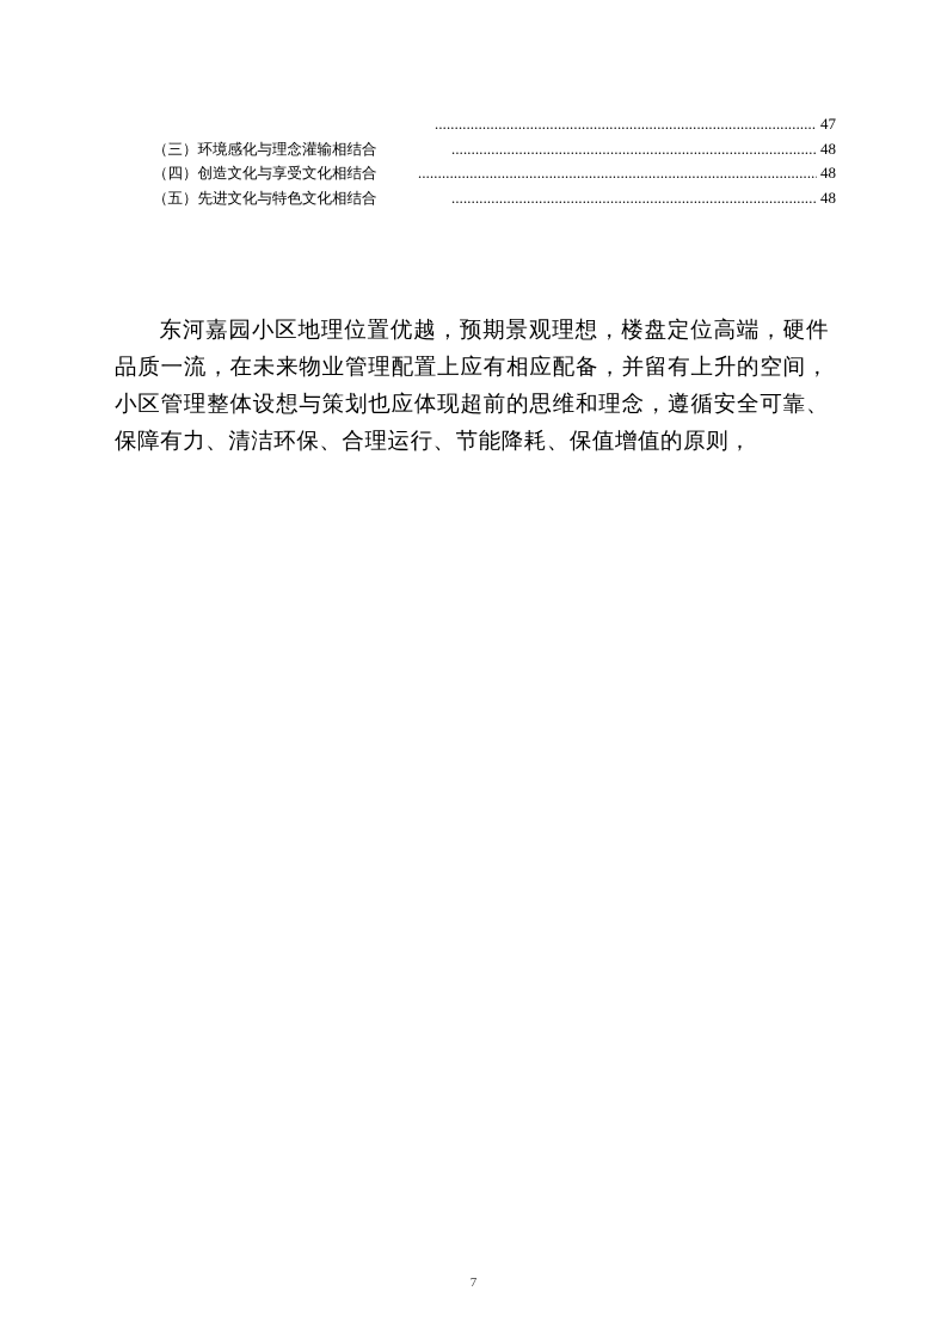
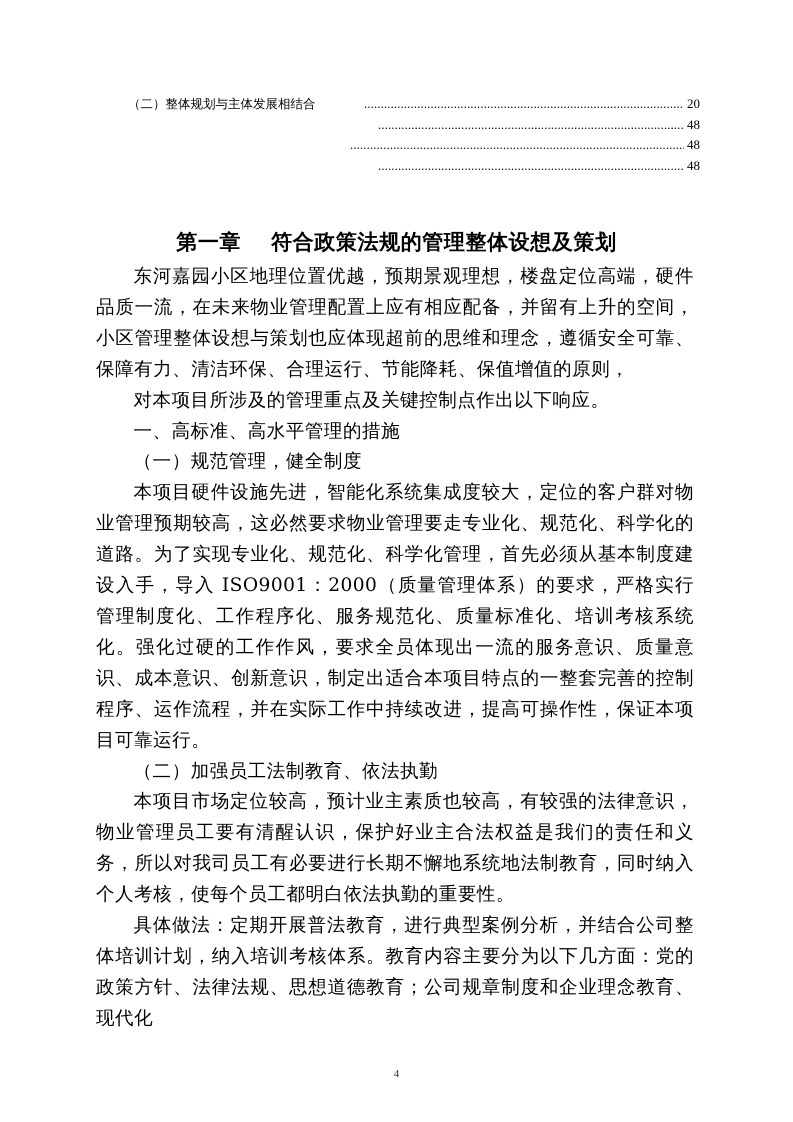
+ （二）整体规划与主体发展相结合
  ................................................................................................
- 47
+ 20
- （三）环境感化与理念灌输相结合
  ............................................................................................
  48
- （四）创造文化与享受文化相结合
  ....................................................................................................
  48
- （五）先进文化与特色文化相结合
  ............................................................................................
  48
+ 第一章 符合政策法规的管理整体设想及策划
  东河嘉园小区地理位置优越，预期景观理想，楼盘定位高端，硬件品质一流，在未来物业管理配置上应有相应配备，并留有上升的空间，小区管理整体设想与策划也应体现超前的思维和理念，遵循安全可靠、保障有力、清洁环保、合理运行、节能降耗、保值增值的原则，
+ 对本项目所涉及的管理重点及关键控制点作出以下响应。
+ 一、高标准、高水平管理的措施
+ （一）规范管理，健全制度
+ 本项目硬件设施先进，智能化系统集成度较大，定位的客户群对物业管理预期较高，这必然要求物业管理要走专业化、规范化、科学化的道路。为了实现专业化、规范化、科学化管理，首先必须从基本制度建设入手，导入 ISO9001：2000（质量管理体系）的要求，严格实行管理制度化、工作程序化、服务规范化、质量标准化、培训考核系统化。强化过硬的工作作风，要求全员体现出一流的服务意识、质量意识、成本意识、创新意识，制定出适合本项目特点的一整套完善的控制程序、运作流程，并在实际工作中持续改进，提高可操作性，保证本项目可靠运行。
+ （二）加强员工法制教育、依法执勤
+ 本项目市场定位较高，预计业主素质也较高，有较强的法律意识，物业管理员工要有清醒认识，保护好业主合法权益是我们的责任和义务，所以对我司员工有必要进行长期不懈地系统地法制教育，同时纳入个人考核，使每个员工都明白依法执勤的重要性。
+ 具体做法：定期开展普法教育，进行典型案例分析，并结合公司整体培训计划，纳入培训考核体系。教育内容主要分为以下几方面：党的政策方针、法律法规、思想道德教育；公司规章制度和企业理念教育、现代化
- 7
+ 4
